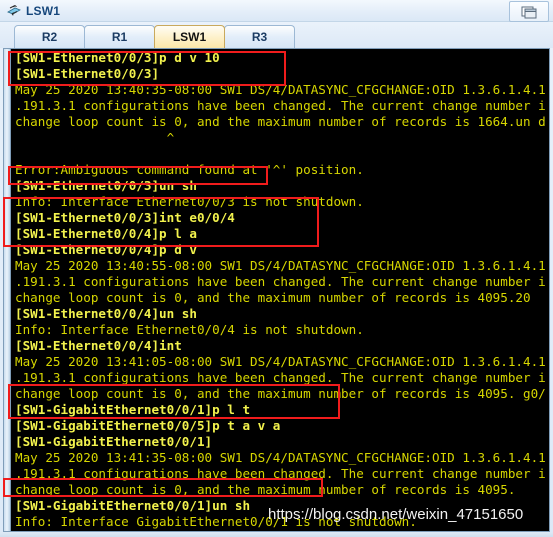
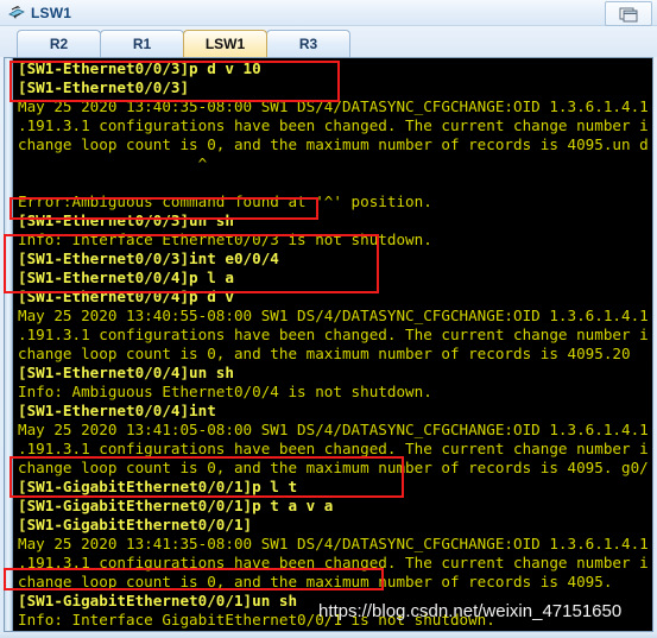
  LSW1
  R2
  R1
  LSW1
  R3
  [SW1-Ethernet0/0/3]p d v 10
  [SW1-Ethernet0/0/3]
  May 25 2020 13:40:35-08:00 SW1 DS/4/DATASYNC_CFGCHANGE:OID 1.3.6.1.4.1
  .191.3.1 configurations have been changed. The current change number i
- change loop count is 0, and the maximum number of records is 1664.un d
+ change loop count is 0, and the maximum number of records is 4095.un d
  ^
  Error:Ambiguous command found at '^' position.
  [SW1-Ethernet0/0/3]un sh
  Info: Interface Ethernet0/0/3 is not shutdown.
  [SW1-Ethernet0/0/3]int e0/0/4
  [SW1-Ethernet0/0/4]p l a
  [SW1-Ethernet0/0/4]p d v
  May 25 2020 13:40:55-08:00 SW1 DS/4/DATASYNC_CFGCHANGE:OID 1.3.6.1.4.1
  .191.3.1 configurations have been changed. The current change number i
  change loop count is 0, and the maximum number of records is 4095.20
  [SW1-Ethernet0/0/4]un sh
- Info: Interface Ethernet0/0/4 is not shutdown.
+ Info: Ambiguous Ethernet0/0/4 is not shutdown.
  [SW1-Ethernet0/0/4]int
  May 25 2020 13:41:05-08:00 SW1 DS/4/DATASYNC_CFGCHANGE:OID 1.3.6.1.4.1
  .191.3.1 configurations have been changed. The current change number i
  change loop count is 0, and the maximum number of records is 4095. g0/
  [SW1-GigabitEthernet0/0/1]p l t
- [SW1-GigabitEthernet0/0/5]p t a v a
+ [SW1-GigabitEthernet0/0/1]p t a v a
  [SW1-GigabitEthernet0/0/1]
  May 25 2020 13:41:35-08:00 SW1 DS/4/DATASYNC_CFGCHANGE:OID 1.3.6.1.4.1
  .191.3.1 configurations have been changed. The current change number i
  change loop count is 0, and the maximum number of records is 4095.
  [SW1-GigabitEthernet0/0/1]un sh
  Info: Interface GigabitEthernet0/0/1 is not shutdown.
  https://blog.csdn.net/weixin_47151650
